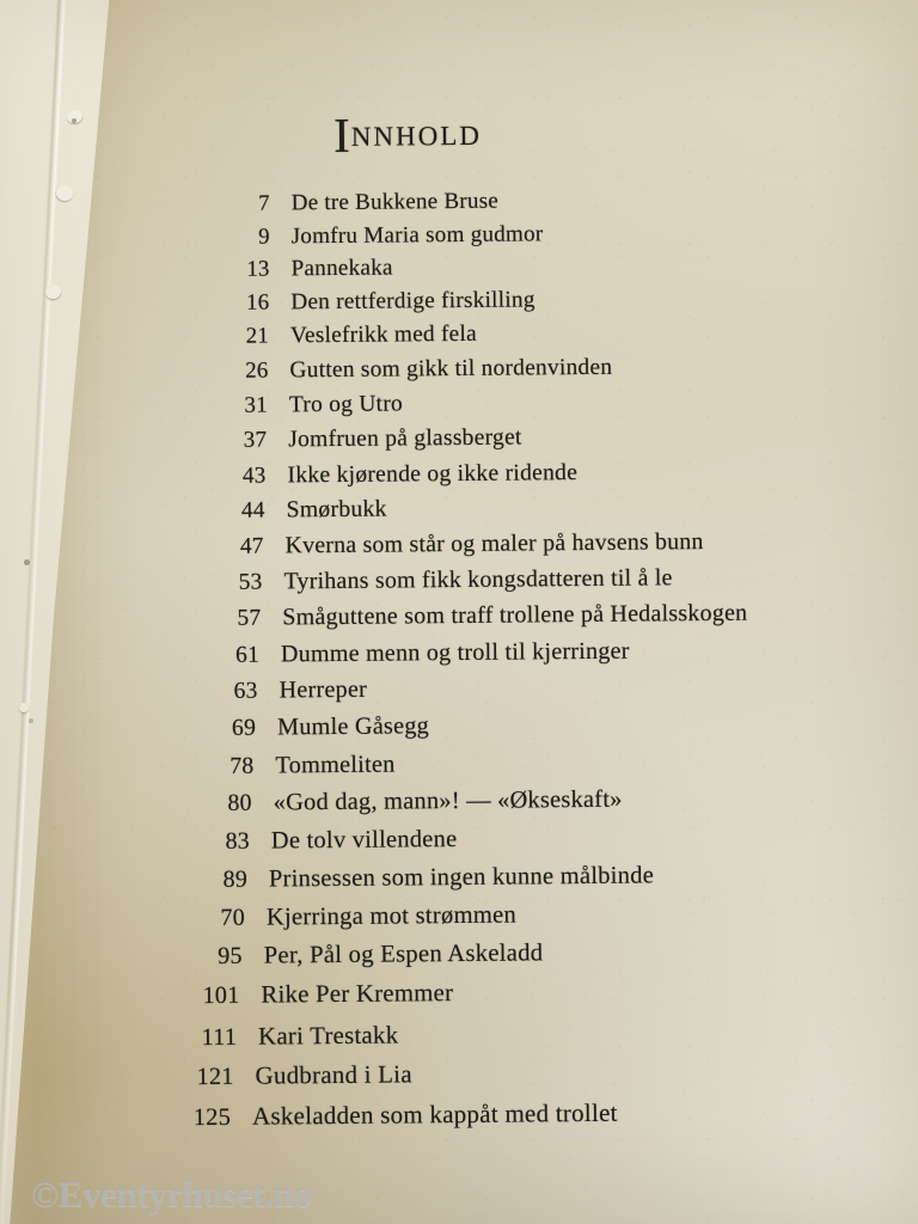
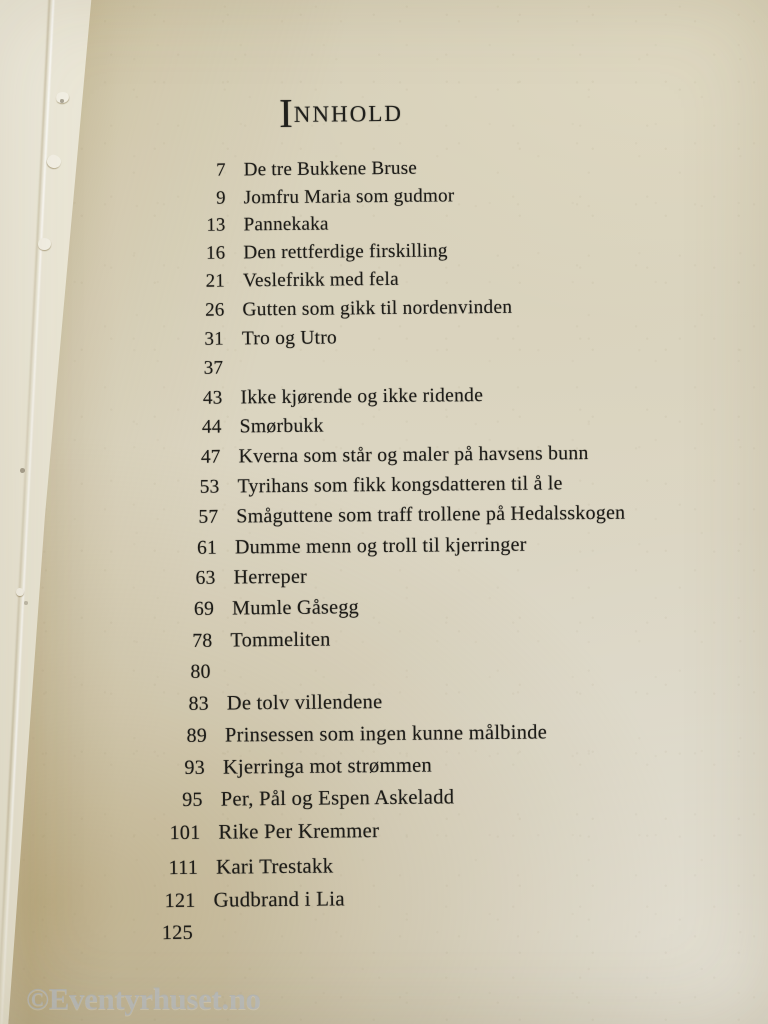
  INNHOLD
  7
  De tre Bukkene Bruse
  9
  Jomfru Maria som gudmor
  13
  Pannekaka
  16
  Den rettferdige firskilling
  21
  Veslefrikk med fela
  26
  Gutten som gikk til nordenvinden
  31
  Tro og Utro
  37
- Jomfruen på glassberget
  43
  Ikke kjørende og ikke ridende
  44
  Smørbukk
  47
  Kverna som står og maler på havsens bunn
  53
  Tyrihans som fikk kongsdatteren til å le
  57
  Småguttene som traff trollene på Hedalsskogen
  61
  Dumme menn og troll til kjerringer
  63
  Herreper
  69
  Mumle Gåsegg
  78
  Tommeliten
  80
- «God dag, mann»! — «Økseskaft»
  83
  De tolv villendene
  89
  Prinsessen som ingen kunne målbinde
- 70
+ 93
  Kjerringa mot strømmen
  95
  Per, Pål og Espen Askeladd
  101
  Rike Per Kremmer
  111
  Kari Trestakk
  121
  Gudbrand i Lia
  125
- Askeladden som kappåt med trollet
  ©Eventyrhuset.no
